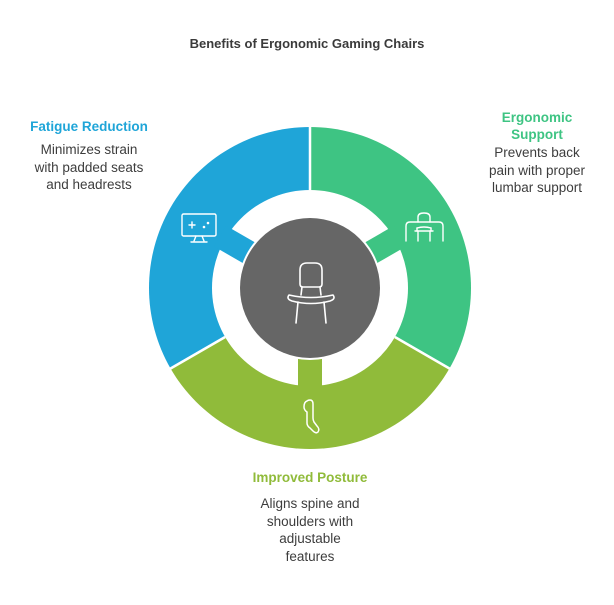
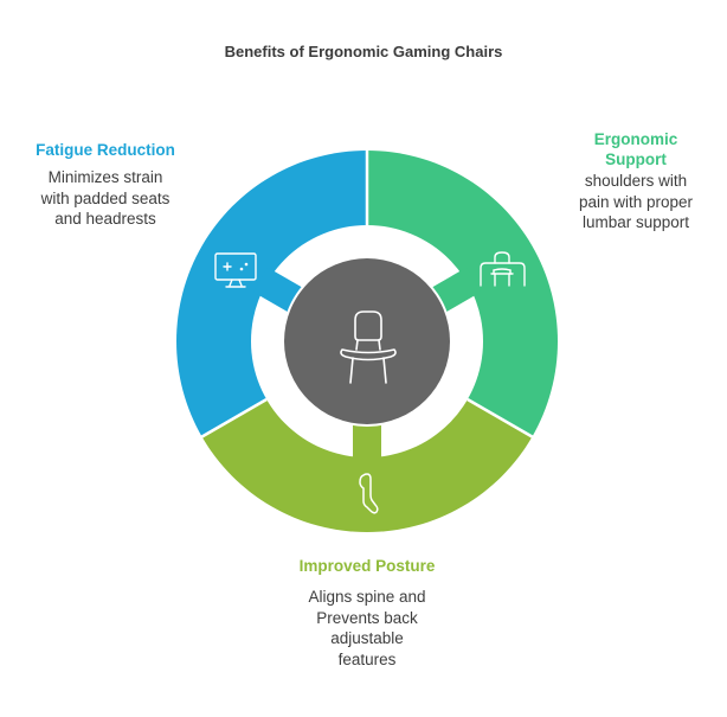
  Benefits of Ergonomic Gaming Chairs
  Fatigue Reduction
  Minimizes strain
  with padded seats
  and headrests
  Ergonomic
  Support
- Prevents back
+ shoulders with
  pain with proper
  lumbar support
  Improved Posture
  Aligns spine and
- shoulders with
+ Prevents back
  adjustable
  features
